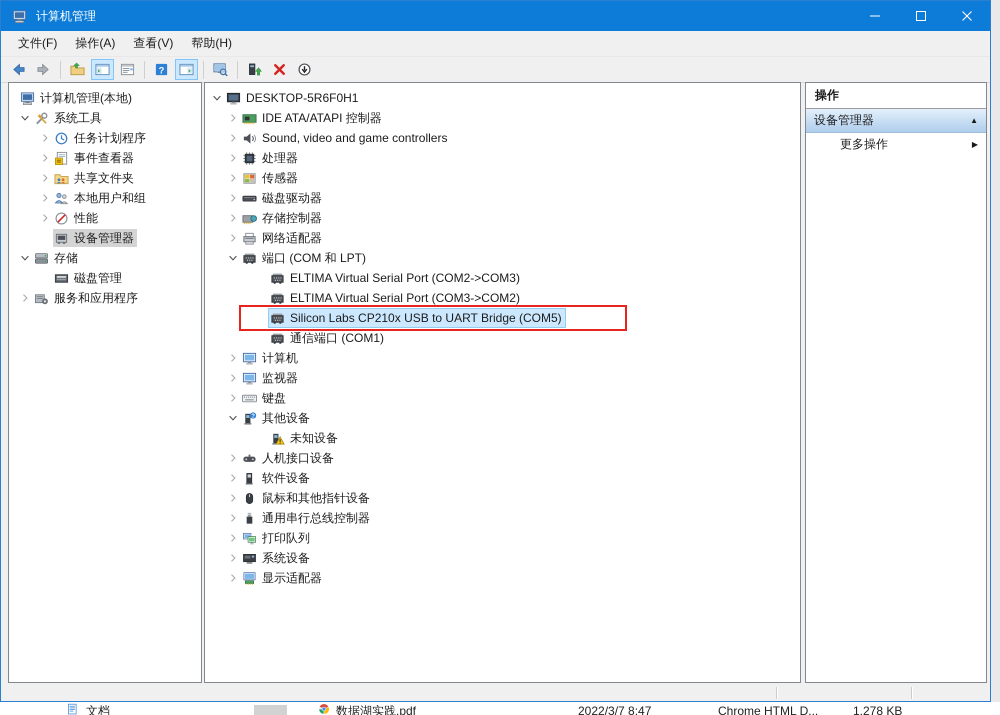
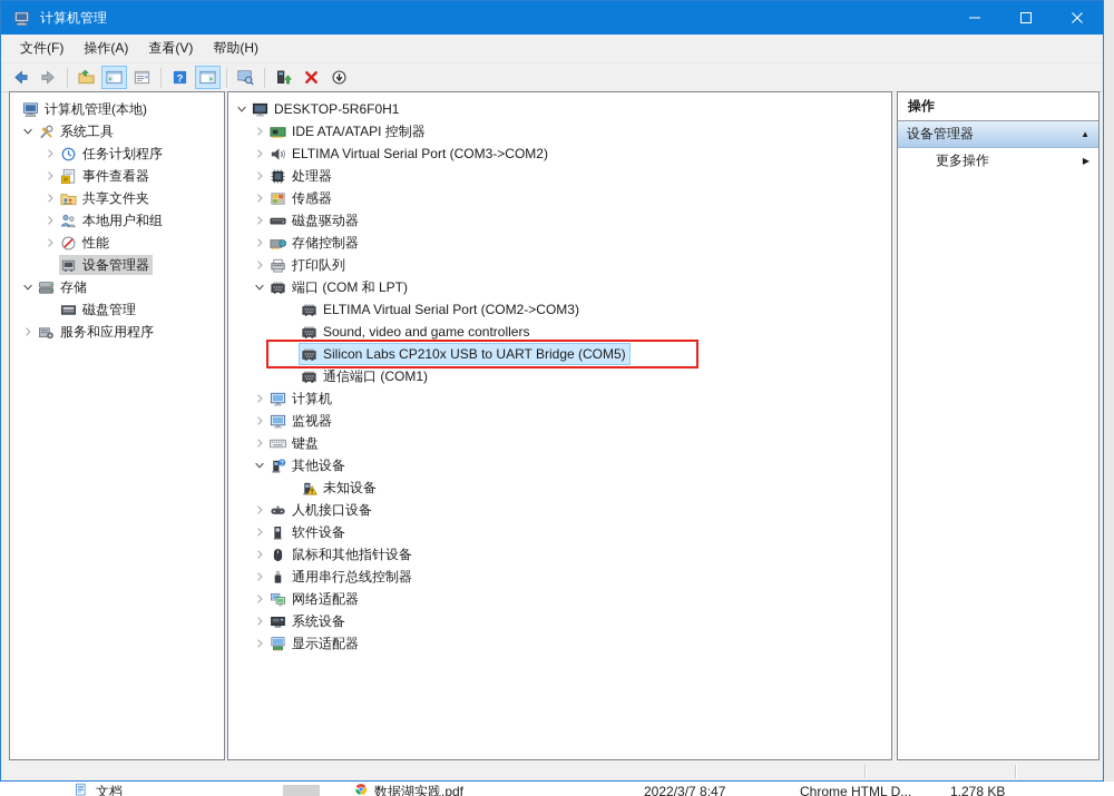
  计算机管理
  文件(F)
  操作(A)
  查看(V)
  帮助(H)
  ?
  计算机管理(本地)
  系统工具
  任务计划程序
  事件查看器
  共享文件夹
  本地用户和组
  性能
  设备管理器
  存储
  磁盘管理
  服务和应用程序
  DESKTOP-5R6F0H1
  IDE ATA/ATAPI 控制器
- Sound, video and game controllers
+ ELTIMA Virtual Serial Port (COM3->COM2)
  处理器
  传感器
  磁盘驱动器
  存储控制器
- 网络适配器
+ 打印队列
  端口 (COM 和 LPT)
  ELTIMA Virtual Serial Port (COM2->COM3)
- ELTIMA Virtual Serial Port (COM3->COM2)
+ Sound, video and game controllers
  Silicon Labs CP210x USB to UART Bridge (COM5)
  通信端口 (COM1)
  计算机
  监视器
  键盘
  其他设备
  未知设备
  人机接口设备
  软件设备
  鼠标和其他指针设备
  通用串行总线控制器
- 打印队列
+ 网络适配器
  系统设备
  显示适配器
  操作
  设备管理器
  ▲
  更多操作
  ▶
  文档
  数据湖实践.pdf
  2022/3/7 8:47
  Chrome HTML D...
  1,278 KB
